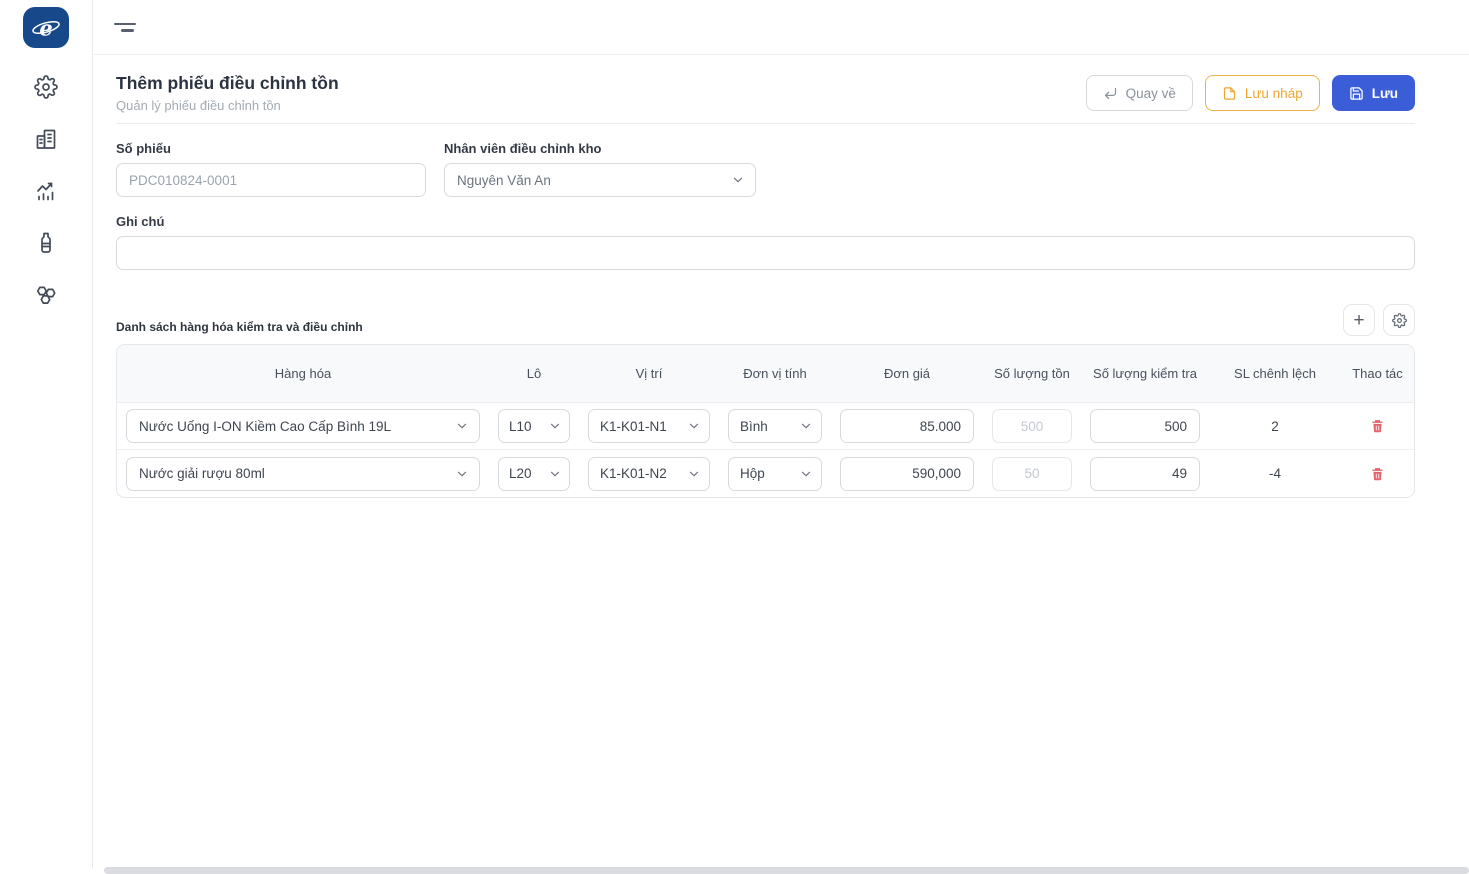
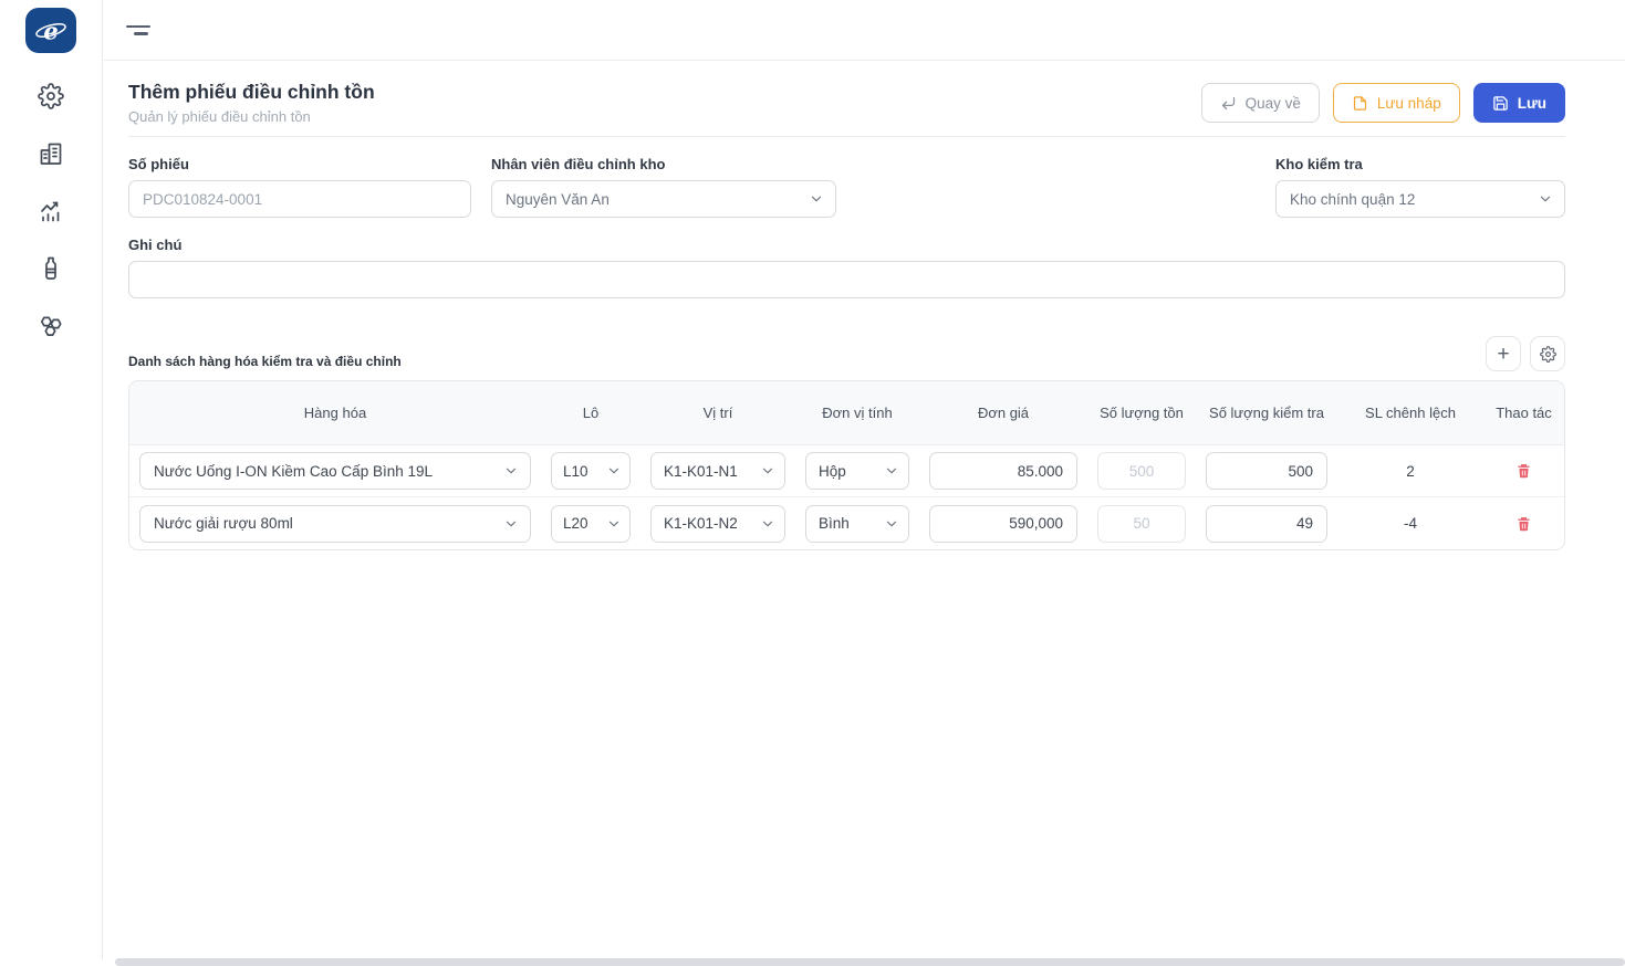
  e
  Thêm phiếu điều chỉnh tồn
  Quản lý phiếu điều chỉnh tồn
  Quay về
  Lưu nháp
  Lưu
  Số phiếu
  PDC010824-0001
  Nhân viên điều chỉnh kho
  Nguyên Văn An
+ Kho kiểm tra
+ Kho chính quận 12
  Ghi chú
  Danh sách hàng hóa kiểm tra và điều chỉnh
  +
  Hàng hóa
  Lô
  Vị trí
  Đơn vị tính
  Đơn giá
  Số lượng tồn
  Số lượng kiểm tra
  SL chênh lệch
  Thao tác
  Nước Uống I-ON Kiềm Cao Cấp Bình 19L
  L10
  K1-K01-N1
- Bình
+ Hộp
  85.000
  500
  500
  2
  Nước giải rượu 80ml
  L20
  K1-K01-N2
- Hộp
+ Bình
  590,000
  50
  49
  -4
